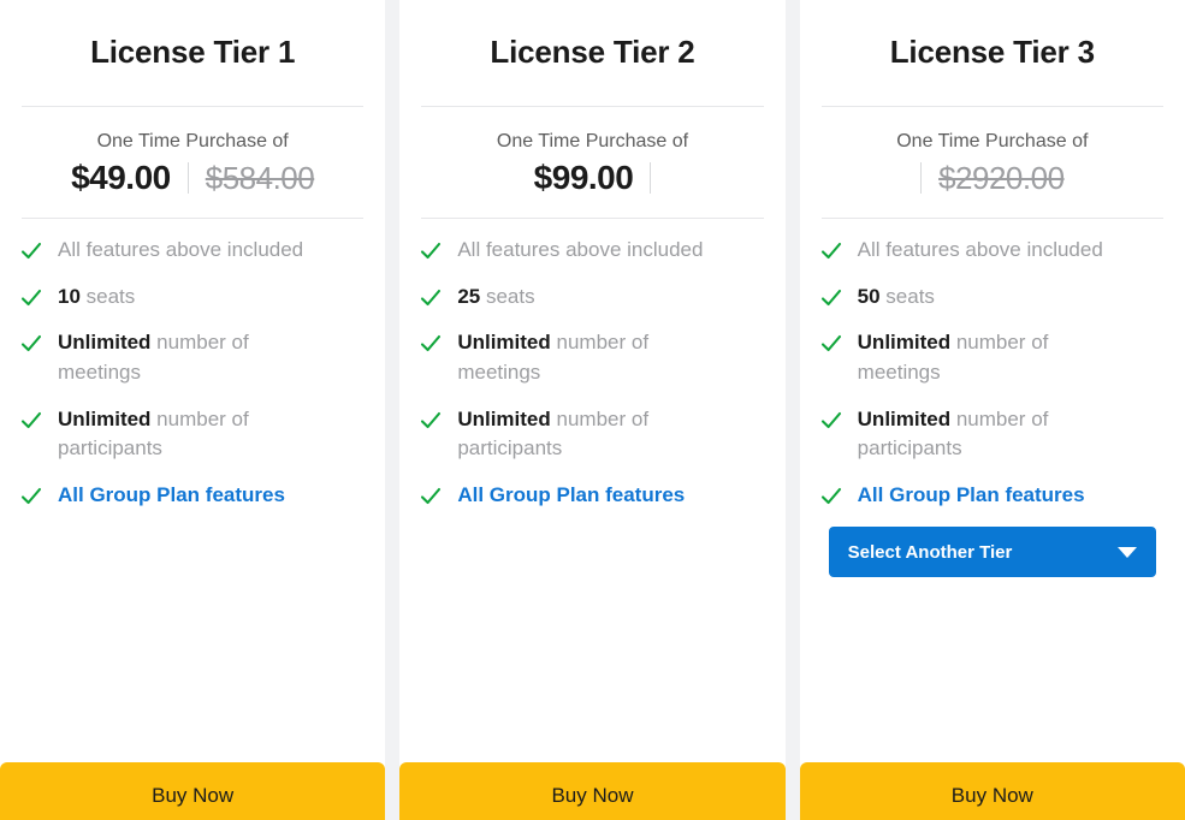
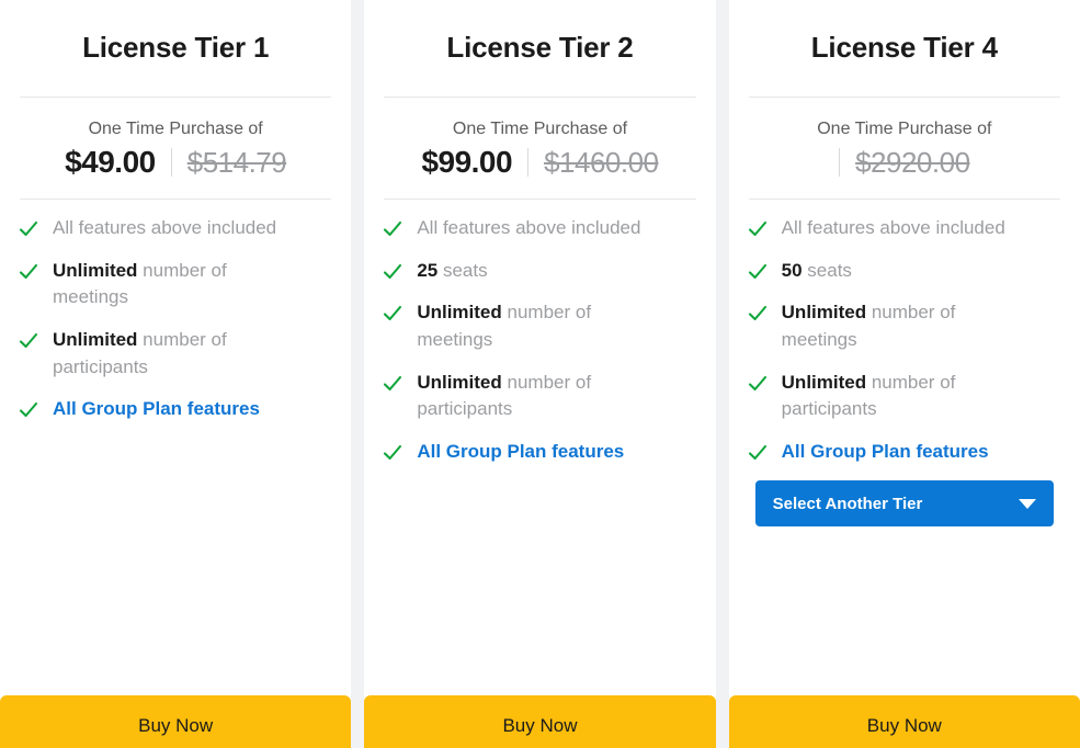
  License Tier 1
  One Time Purchase of
  $49.00
- $584.00
+ $514.79
  All features above included
- 10 seats
  Unlimited number of meetings
  Unlimited number of participants
  All Group Plan features
  Buy Now
  License Tier 2
  One Time Purchase of
  $99.00
+ $1460.00
  All features above included
  25 seats
  Unlimited number of meetings
  Unlimited number of participants
  All Group Plan features
  Buy Now
- License Tier 3
+ License Tier 4
  One Time Purchase of
  $2920.00
  All features above included
  50 seats
  Unlimited number of meetings
  Unlimited number of participants
  All Group Plan features
  Select Another Tier
  Buy Now
